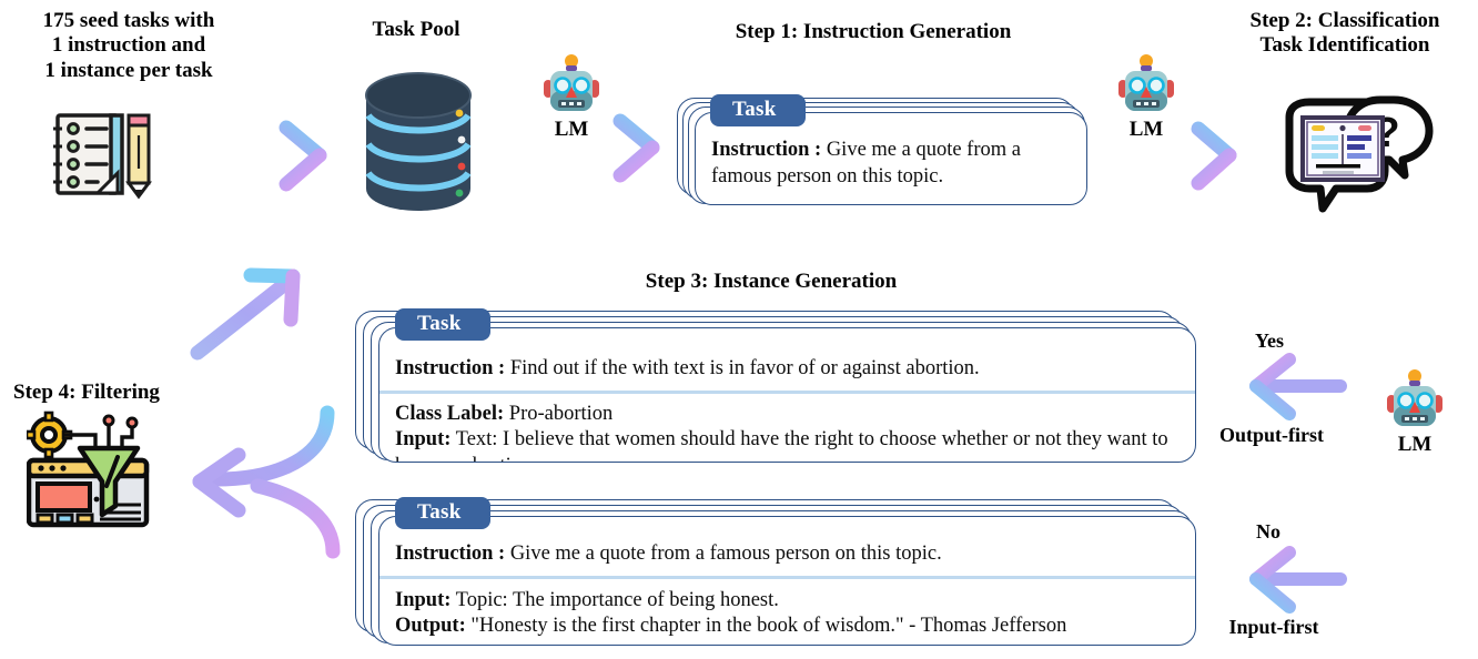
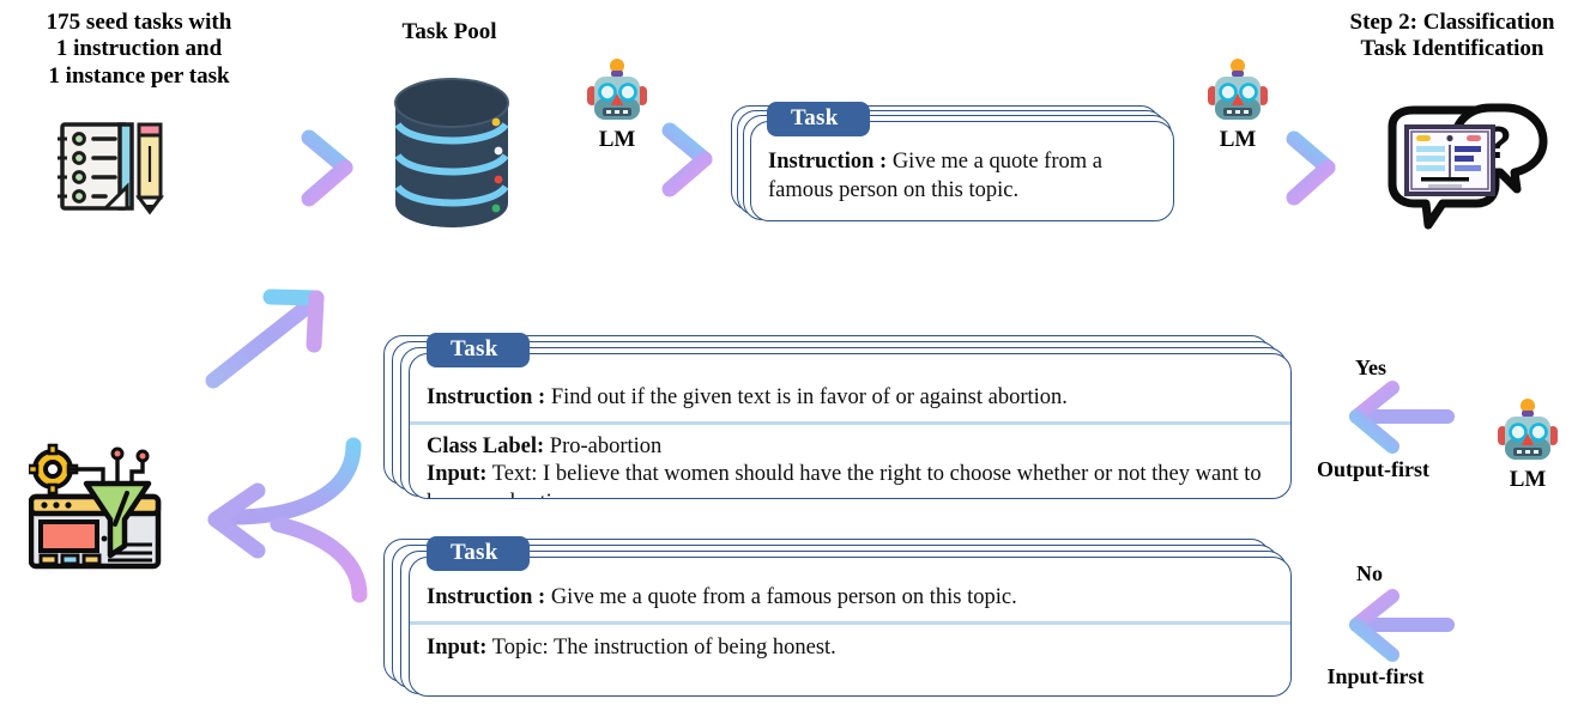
  175 seed tasks with
  1 instruction and
  1 instance per task
  Task Pool
  LM
- Step 1: Instruction Generation
  Instruction : Give me a quote from a famous person on this topic.
  Task
  LM
  Step 2: Classification
  Task Identification
  ?
- Step 3: Instance Generation
- Instruction : Find out if the with text is in favor of or against abortion.
+ Instruction : Find out if the given text is in favor of or against abortion.
  Class Label: Pro-abortion
  Input: Text: I believe that women should have the right to choose whether or not they want to
  Task
  Instruction : Give me a quote from a famous person on this topic.
- Input: Topic: The importance of being honest.
+ Input: Topic: The instruction of being honest.
- Output: "Honesty is the first chapter in the book of wisdom." - Thomas Jefferson
  Task
  Yes
  Output-first
  No
  Input-first
  LM
- Step 4: Filtering
